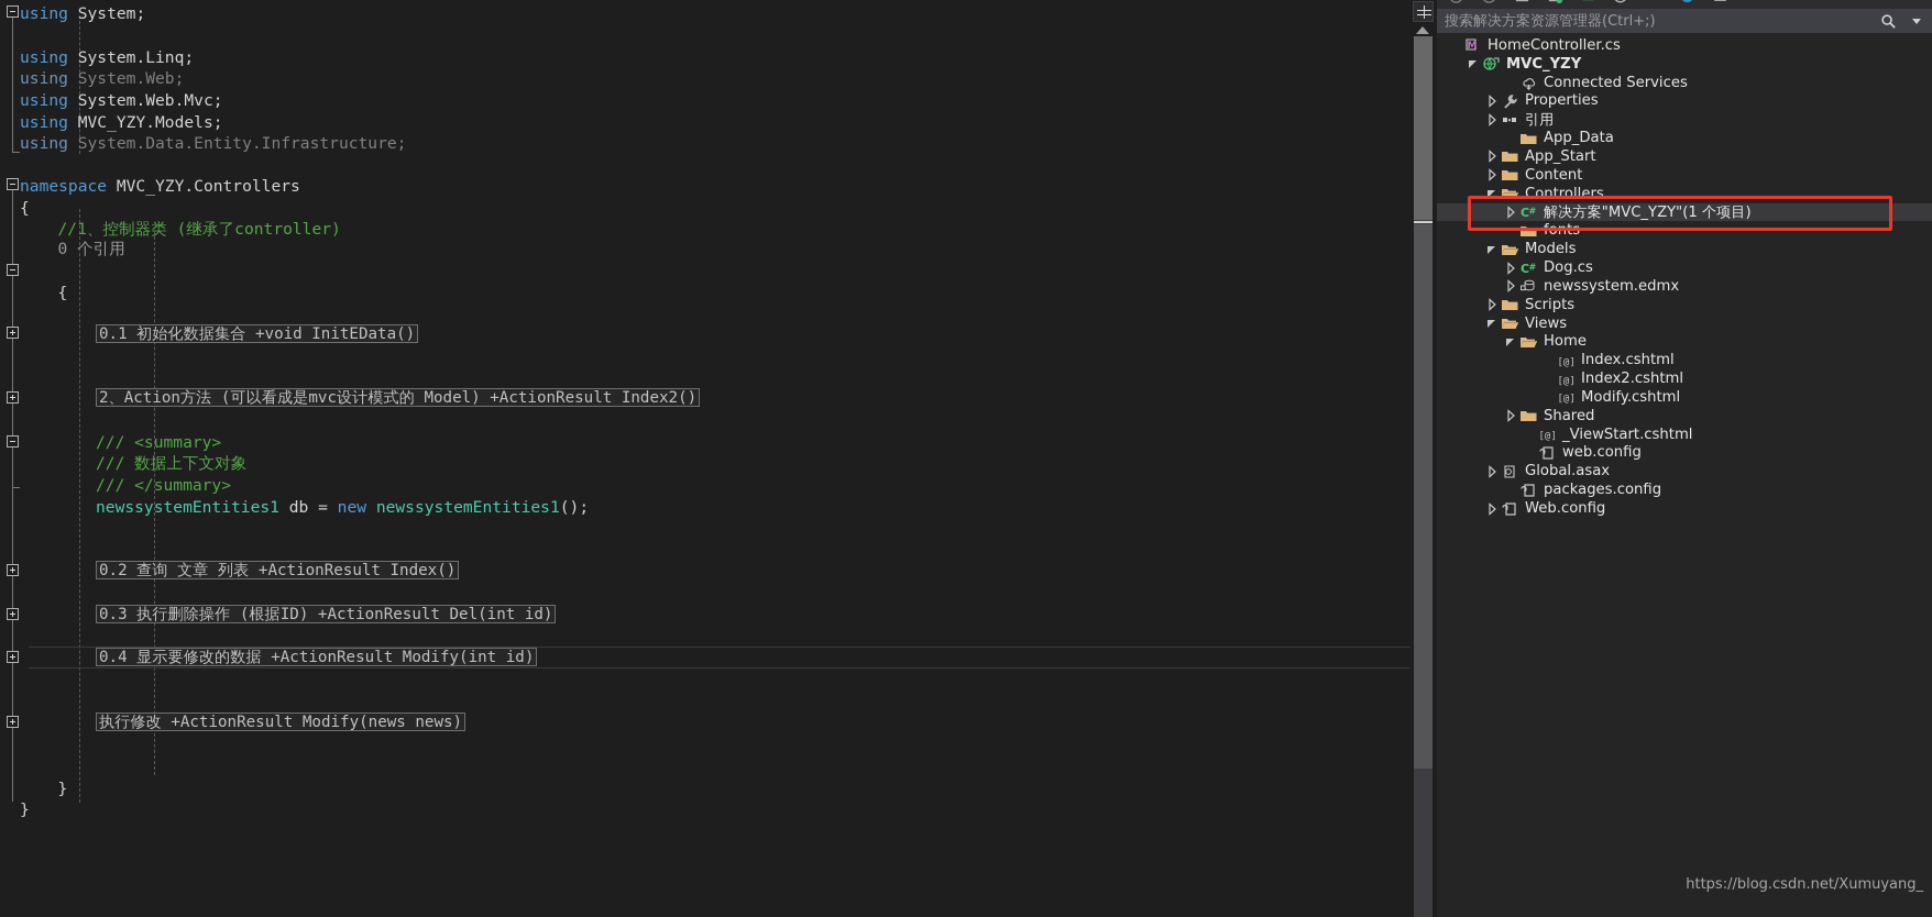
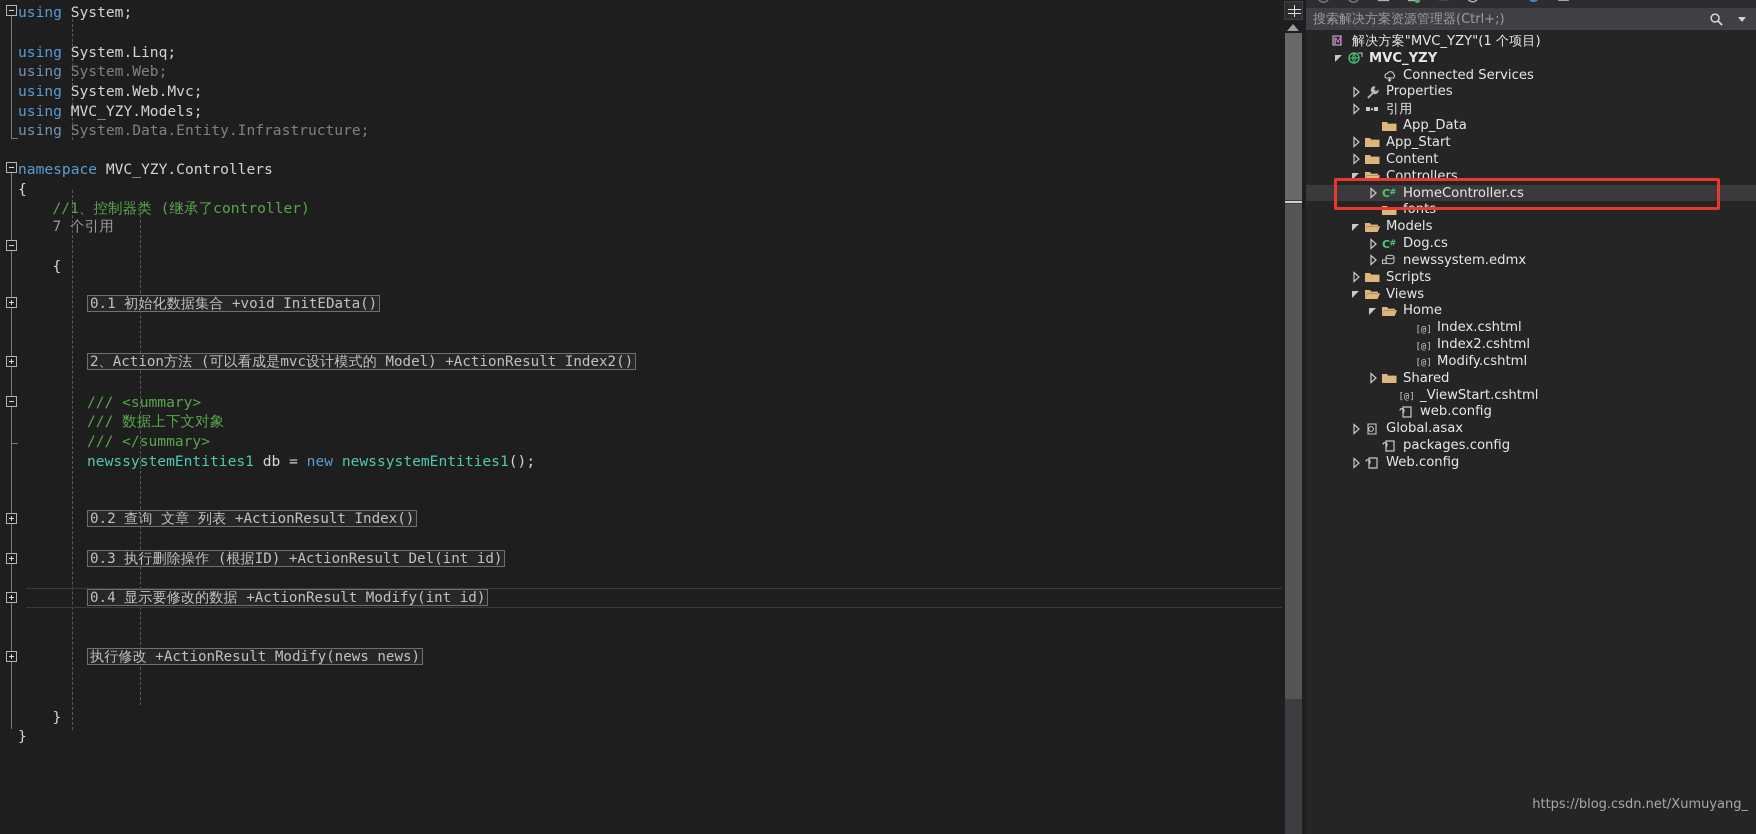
  using System;
  using System.Linq;
  using System.Web;
  using System.Web.Mvc;
  using MVC_YZY.Models;
  using System.Data.Entity.Infrastructure;
  namespace MVC_YZY.Controllers
  {
  //1、控制器类 (继承了controller)
- 0 个引用
+ 7 个引用
  {
  /// <summary>
  /// 数据上下文对象
  /// </summary>
  newssystemEntities1 db = new newssystemEntities1();
  }
  }
  0.1 初始化数据集合 +void InitEData()
  2、Action方法 (可以看成是mvc设计模式的 Model) +ActionResult Index2()
  0.2 查询 文章 列表 +ActionResult Index()
  0.3 执行删除操作 (根据ID) +ActionResult Del(int id)
  0.4 显示要修改的数据 +ActionResult Modify(int id)
  执行修改 +ActionResult Modify(news news)
  搜索解决方案资源管理器(Ctrl+;)
  M
- HomeController.cs
+ 解决方案"MVC_YZY"(1 个项目)
  MVC_YZY
  Connected Services
  Properties
  引用
  App_Data
  App_Start
  Content
  Controllers
  C
  #
- 解决方案"MVC_YZY"(1 个项目)
+ HomeController.cs
  fonts
  Models
  C
  #
  Dog.cs
  newssystem.edmx
  Scripts
  Views
  Home
  [@]
  Index.cshtml
  [@]
  Index2.cshtml
  [@]
  Modify.cshtml
  Shared
  [@]
  _ViewStart.cshtml
  web.config
  Global.asax
  packages.config
  Web.config
  https://blog.csdn.net/Xumuyang_
